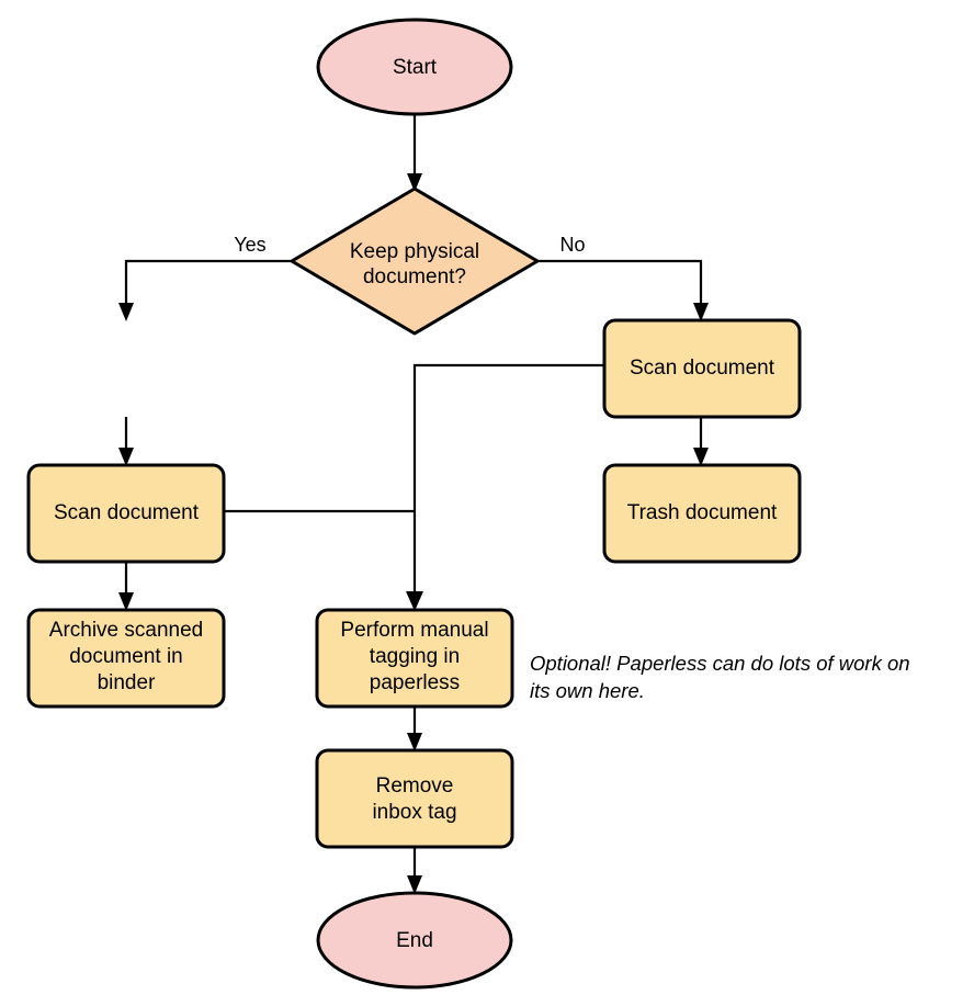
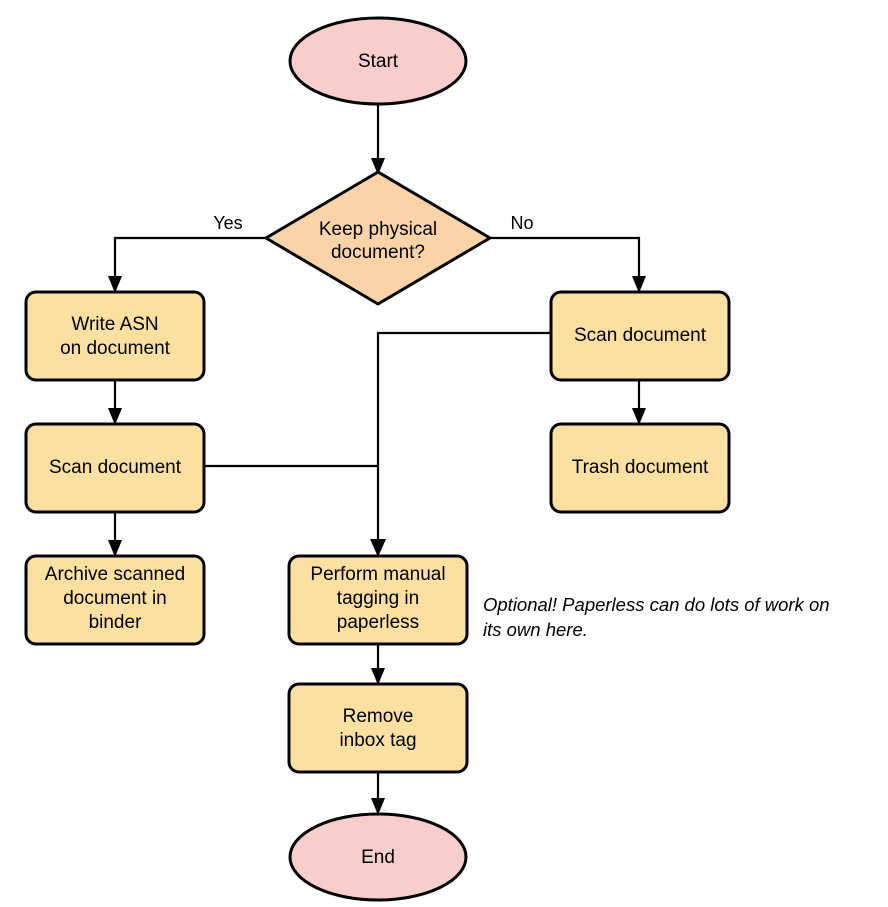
  Yes
  No
  Start
  Keep physical
  document?
+ Write ASN
+ on document
  Scan document
  Archive scanned
  document in
  binder
  Scan document
  Trash document
  Perform manual
  tagging in
  paperless
  Remove
  inbox tag
  End
  Optional! Paperless can do lots of work on
  its own here.
